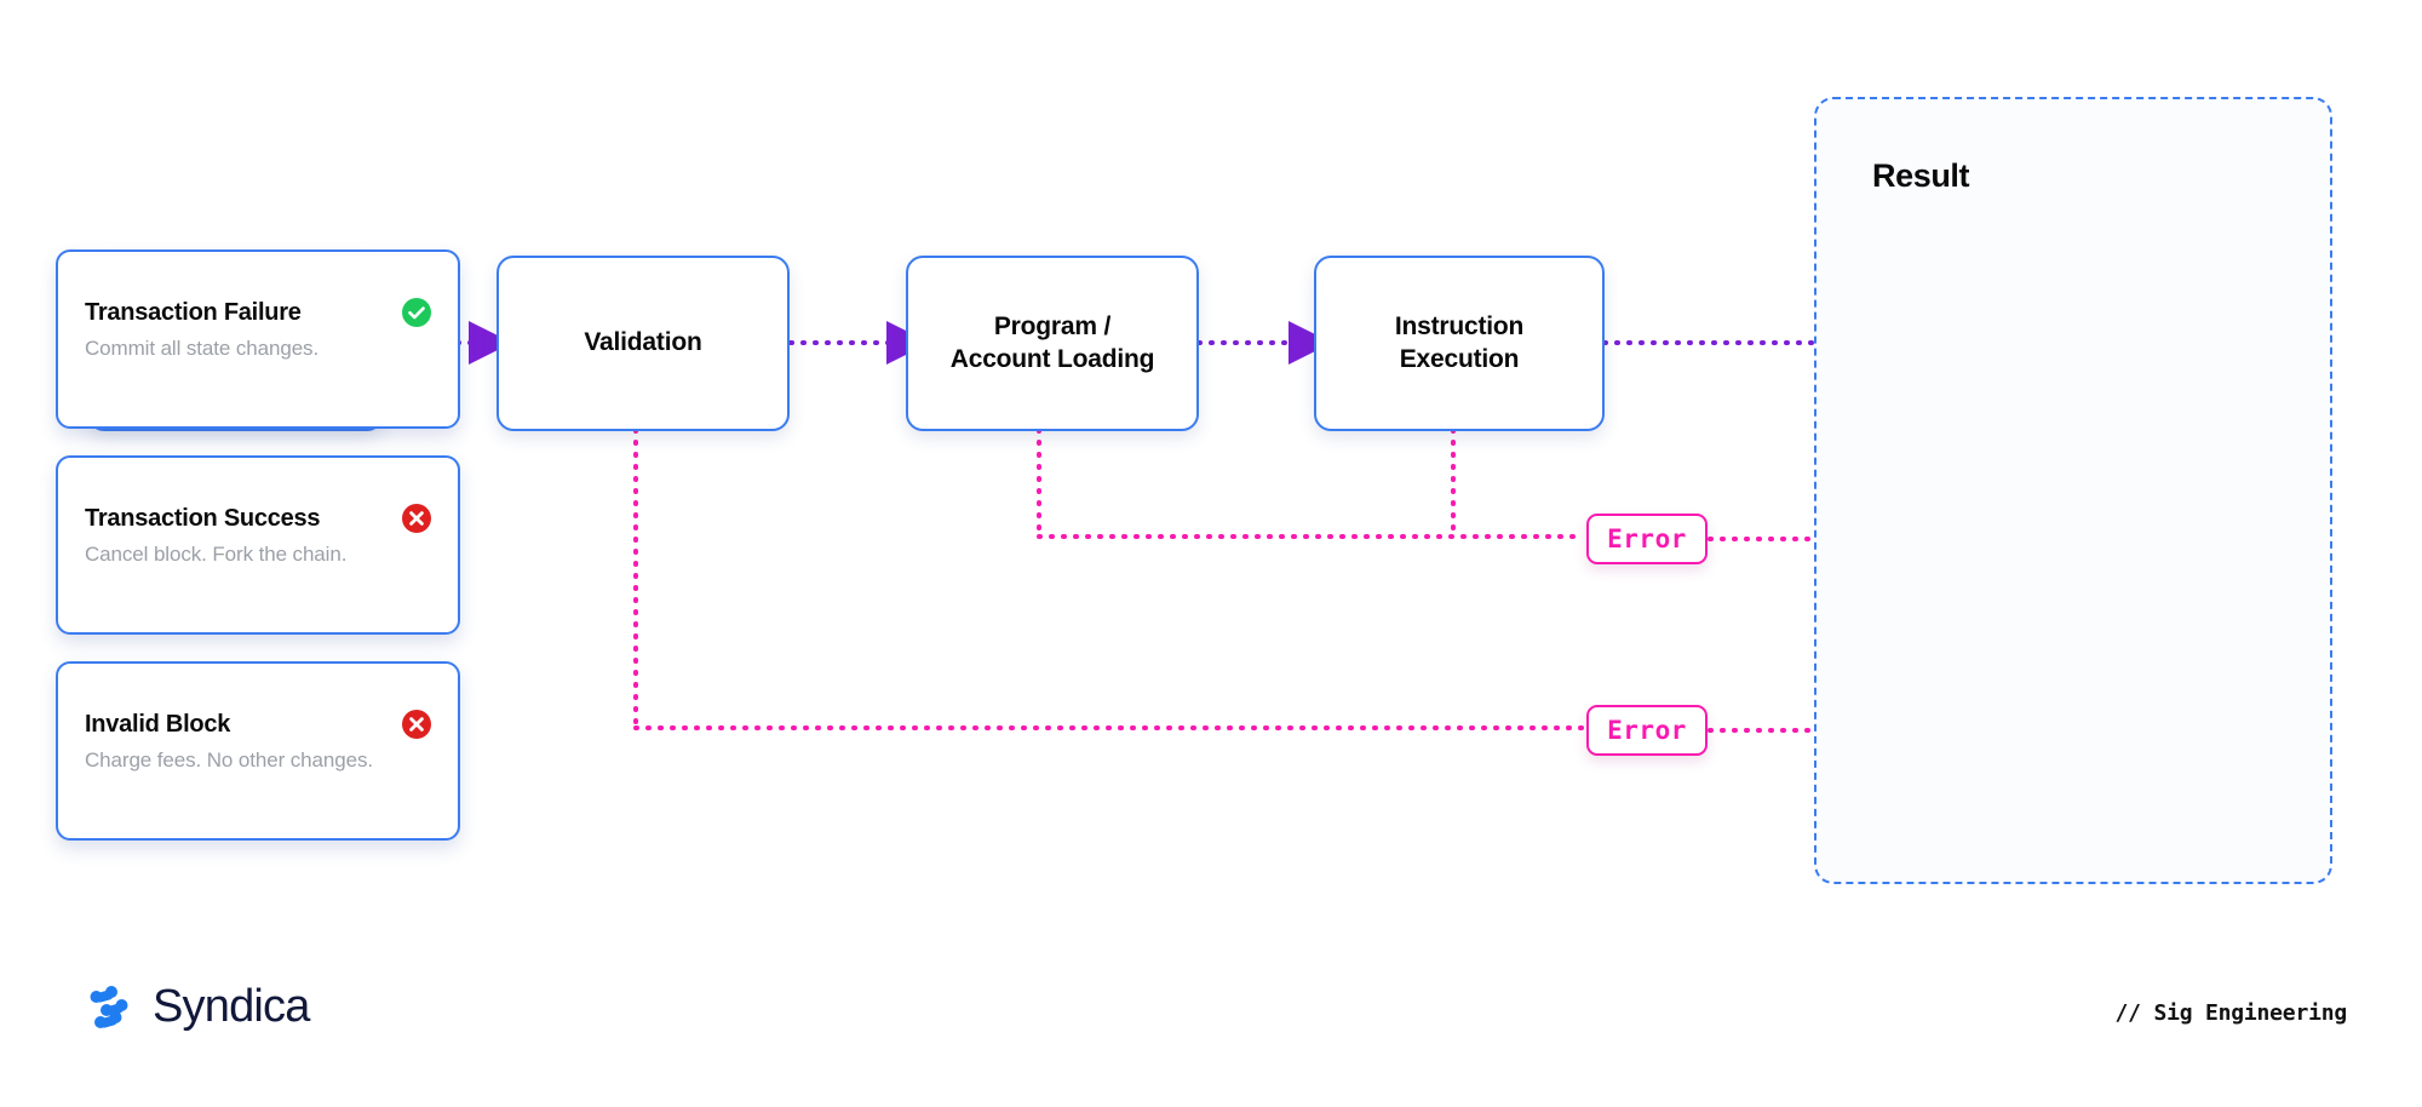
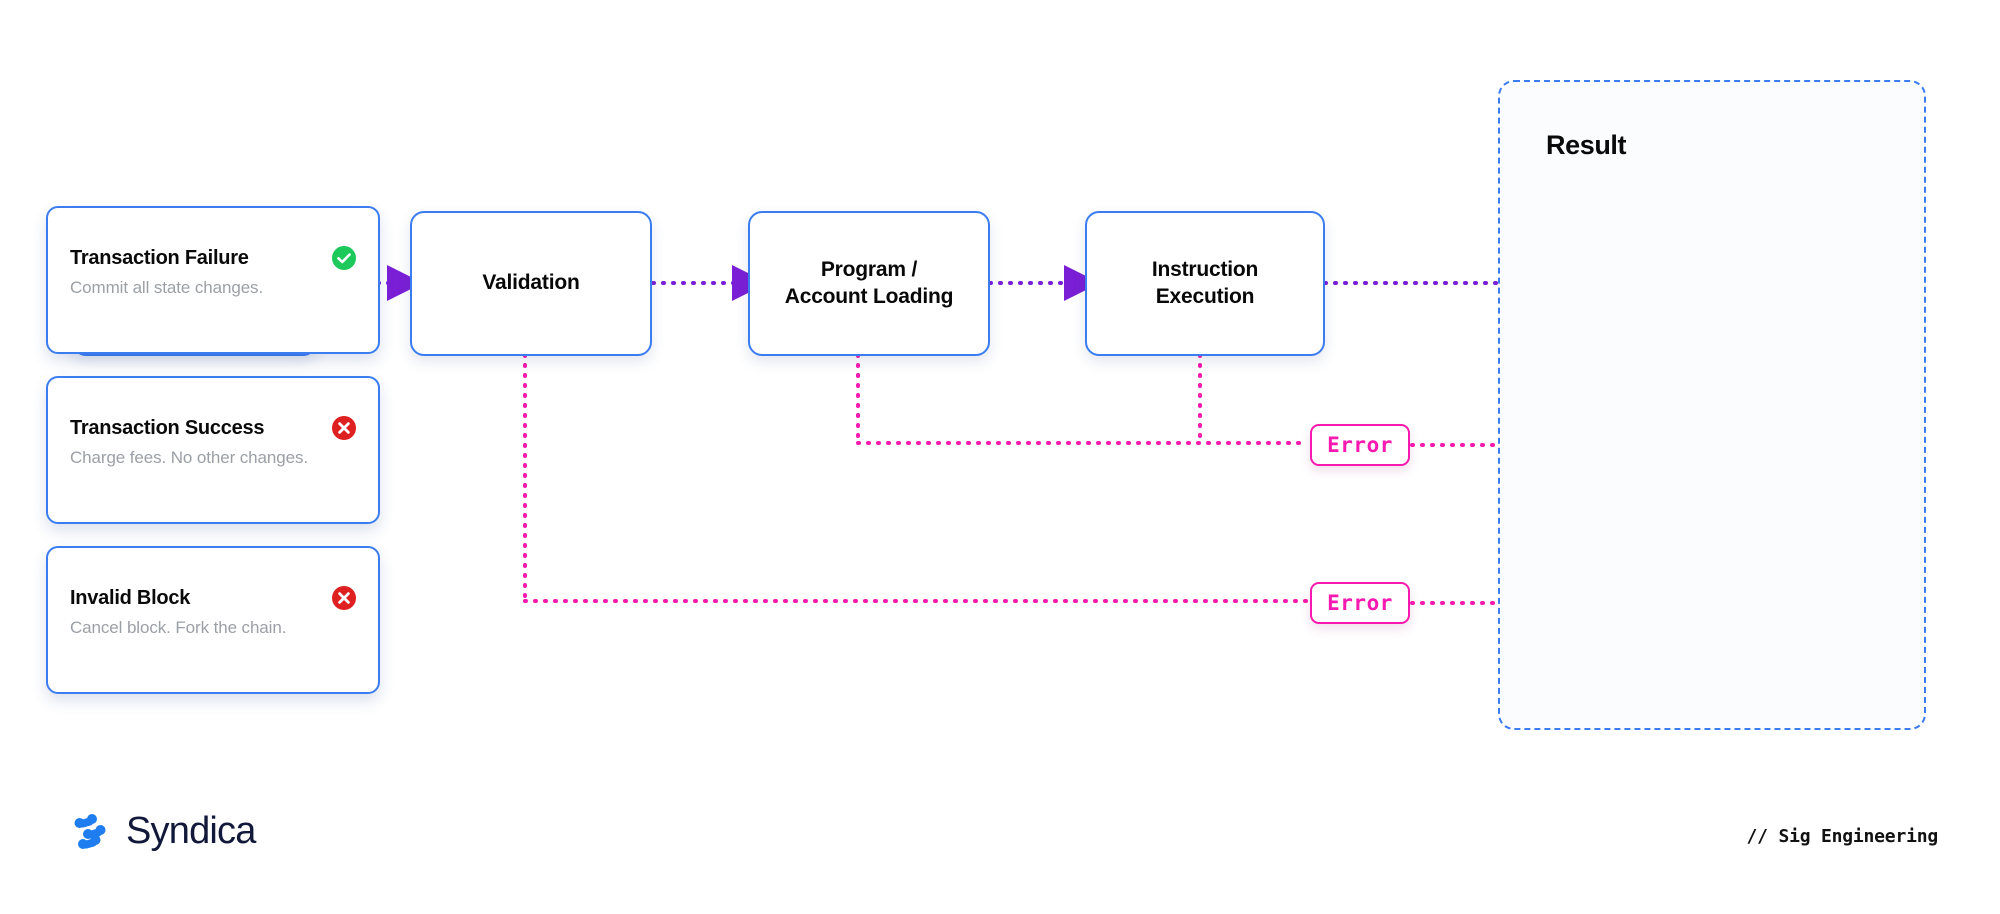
  Validation
  Program /
  Account Loading
  Instruction
  Execution
  Error
  Error
  Result
  Transaction Failure
  Commit all state changes.
  Transaction Success
- Cancel block. Fork the chain.
+ Charge fees. No other changes.
  Invalid Block
- Charge fees. No other changes.
+ Cancel block. Fork the chain.
  Syndica
  // Sig Engineering
